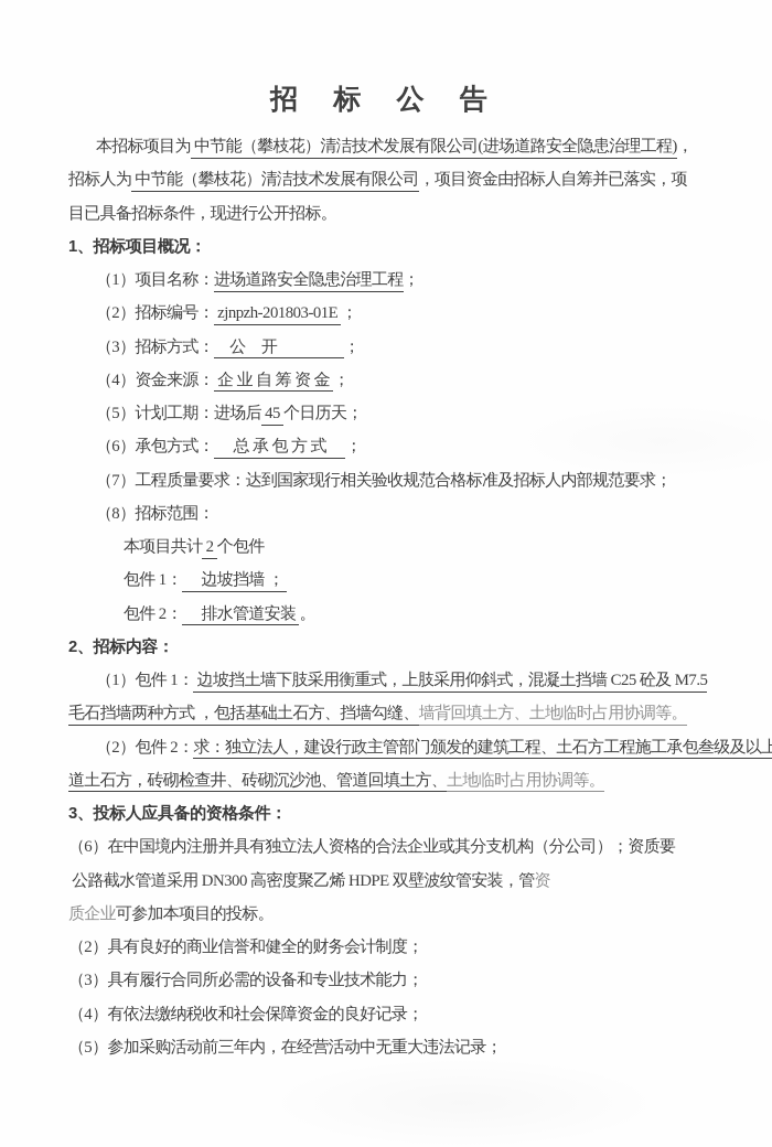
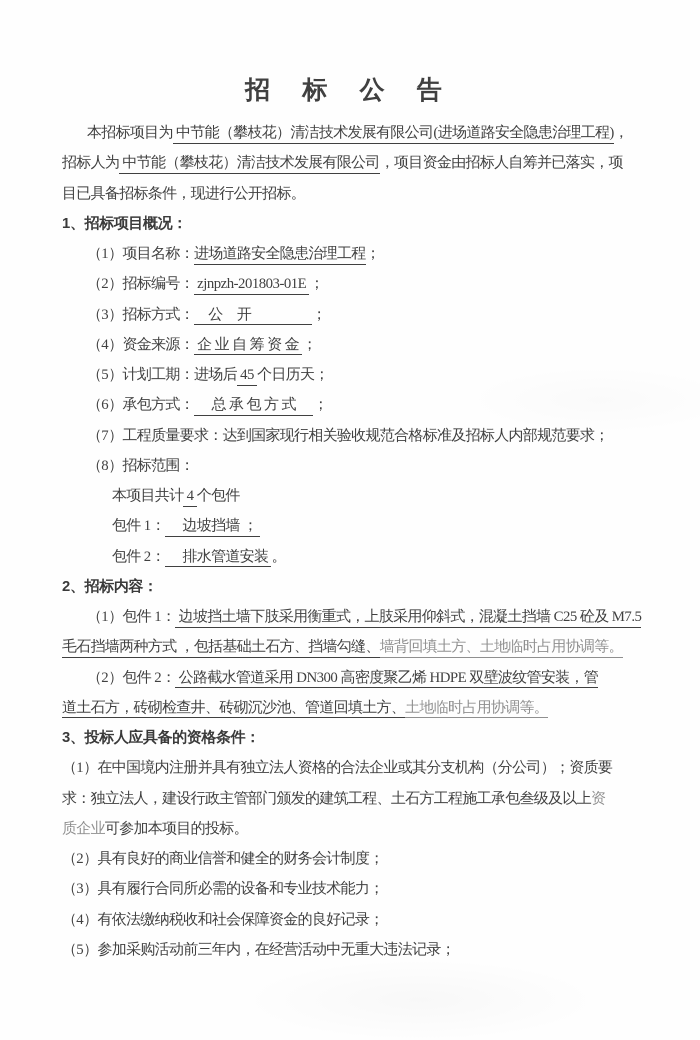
  招 标 公 告
  本招标项目为 中节能（攀枝花）清洁技术发展有限公司(进场道路安全隐患治理工程)，
  招标人为 中节能（攀枝花）清洁技术发展有限公司，项目资金由招标人自筹并已落实，项
  目已具备招标条件，现进行公开招标。
  1、招标项目概况：
  （1）项目名称：进场道路安全隐患治理工程；
  （2）招标编号： zjnpzh-201803-01E ；
  （3）招标方式： 公 开 ；
  （4）资金来源： 企 业 自 筹 资 金 ；
  （5）计划工期：进场后 45 个日历天；
  （6）承包方式： 总 承 包 方 式 ；
  （7）工程质量要求：达到国家现行相关验收规范合格标准及招标人内部规范要求；
  （8）招标范围：
- 本项目共计 2 个包件
+ 本项目共计 4 个包件
  包件 1： 边坡挡墙 ；
  包件 2： 排水管道安装 。
  2、招标内容：
  （1）包件 1： 边坡挡土墙下肢采用衡重式，上肢采用仰斜式，混凝土挡墙 C25 砼及 M7.5
  毛石挡墙两种方式 ，包括基础土石方、挡墙勾缝、墙背回填土方、土地临时占用协调等。
- （2）包件 2：求：独立法人，建设行政主管部门颁发的建筑工程、土石方工程施工承包叁级及以上
+ （2）包件 2： 公路截水管道采用 DN300 高密度聚乙烯 HDPE 双壁波纹管安装，管
  道土石方，砖砌检查井、砖砌沉沙池、管道回填土方、土地临时占用协调等。
  3、投标人应具备的资格条件：
- （6）在中国境内注册并具有独立法人资格的合法企业或其分支机构（分公司）；资质要
+ （1）在中国境内注册并具有独立法人资格的合法企业或其分支机构（分公司）；资质要
- 公路截水管道采用 DN300 高密度聚乙烯 HDPE 双壁波纹管安装，管资
+ 求：独立法人，建设行政主管部门颁发的建筑工程、土石方工程施工承包叁级及以上资
  质企业可参加本项目的投标。
  （2）具有良好的商业信誉和健全的财务会计制度；
  （3）具有履行合同所必需的设备和专业技术能力；
  （4）有依法缴纳税收和社会保障资金的良好记录；
  （5）参加采购活动前三年内，在经营活动中无重大违法记录；
